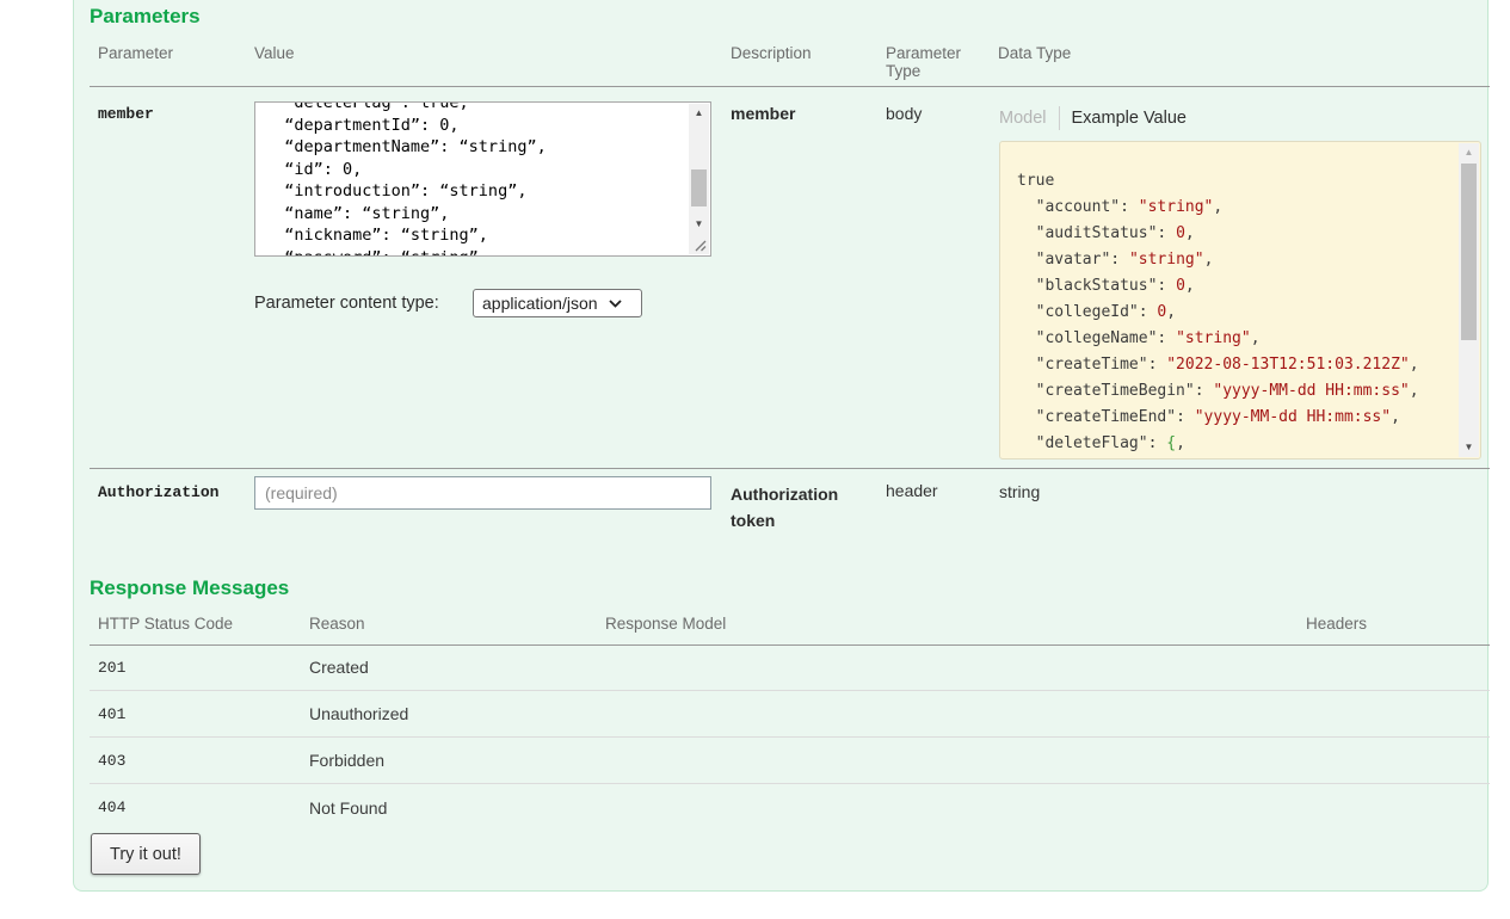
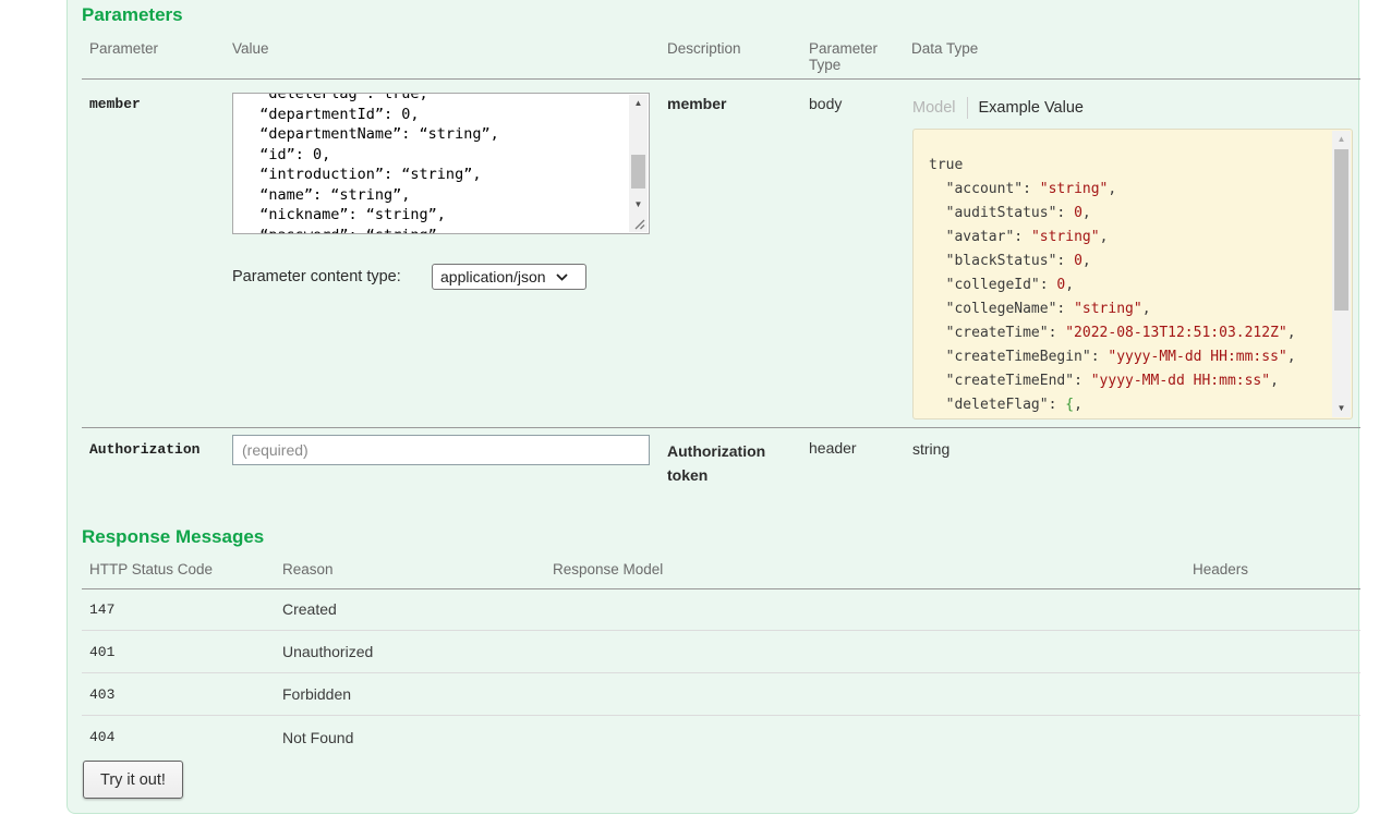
  Parameters
  Parameter
  Value
  Description
  Parameter Type
  Data Type
  member
  “deleteFlag”: true,
  “departmentId”: 0,
  “departmentName”: “string”,
  “id”: 0,
  “introduction”: “string”,
  “name”: “string”,
  “nickname”: “string”,
  ▲
  ▼
  Parameter content type:
  application/json
  member
  body
  Model
  Example Value
  true
  "account": "string",
  "auditStatus": 0,
  "avatar": "string",
  "blackStatus": 0,
  "collegeId": 0,
  "collegeName": "string",
  "createTime": "2022-08-13T12:51:03.212Z",
  "createTimeBegin": "yyyy-MM-dd HH:mm:ss",
  "createTimeEnd": "yyyy-MM-dd HH:mm:ss",
  "deleteFlag": {,
  ▲
  ▼
  Authorization
  (required)
  Authorization token
  header
  string
  Response Messages
  HTTP Status Code
  Reason
  Response Model
  Headers
- 201
+ 147
  Created
  401
  Unauthorized
  403
  Forbidden
  404
  Not Found
  Try it out!
